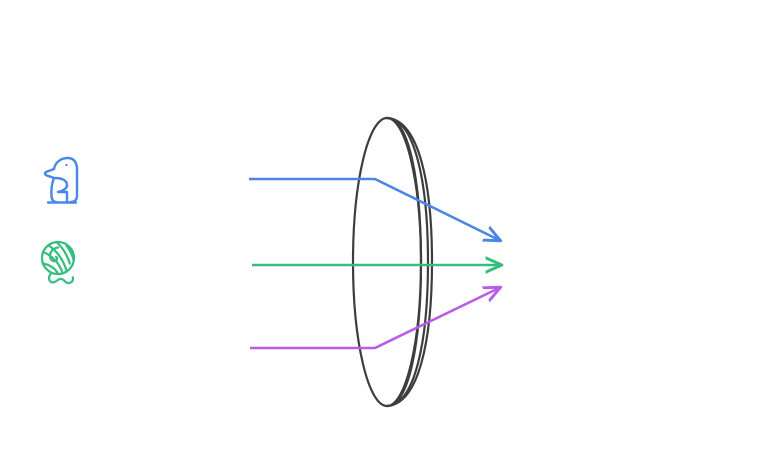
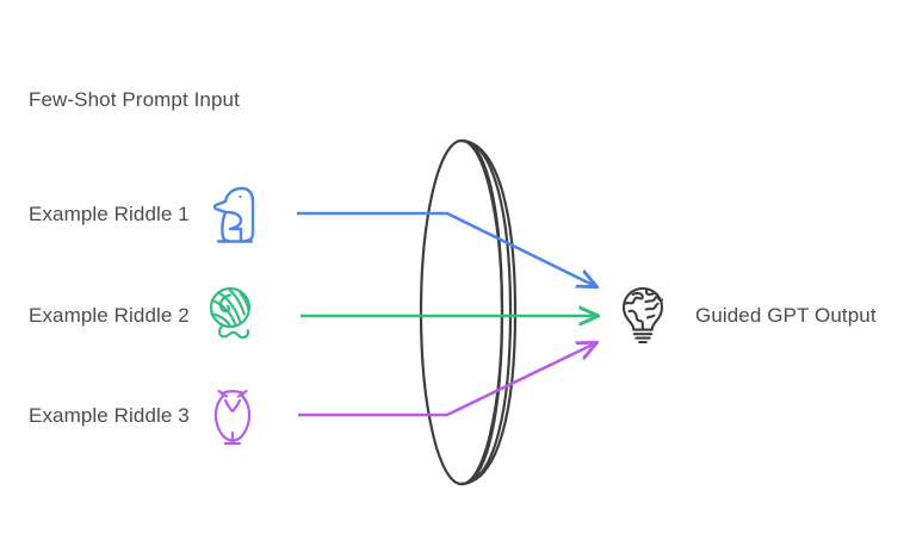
+ Few-Shot Prompt Input
+ Example Riddle 1
+ Example Riddle 2
+ Example Riddle 3
+ Guided GPT Output
